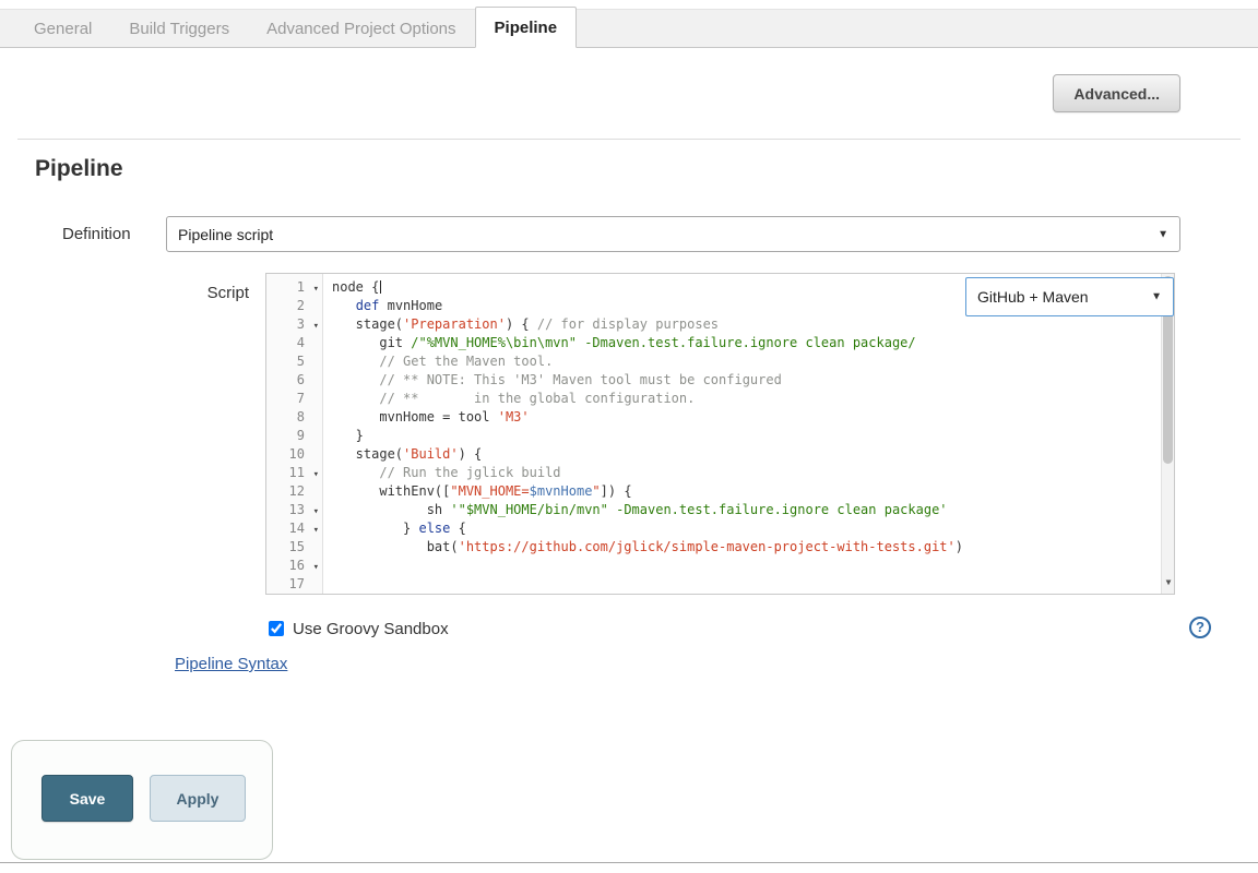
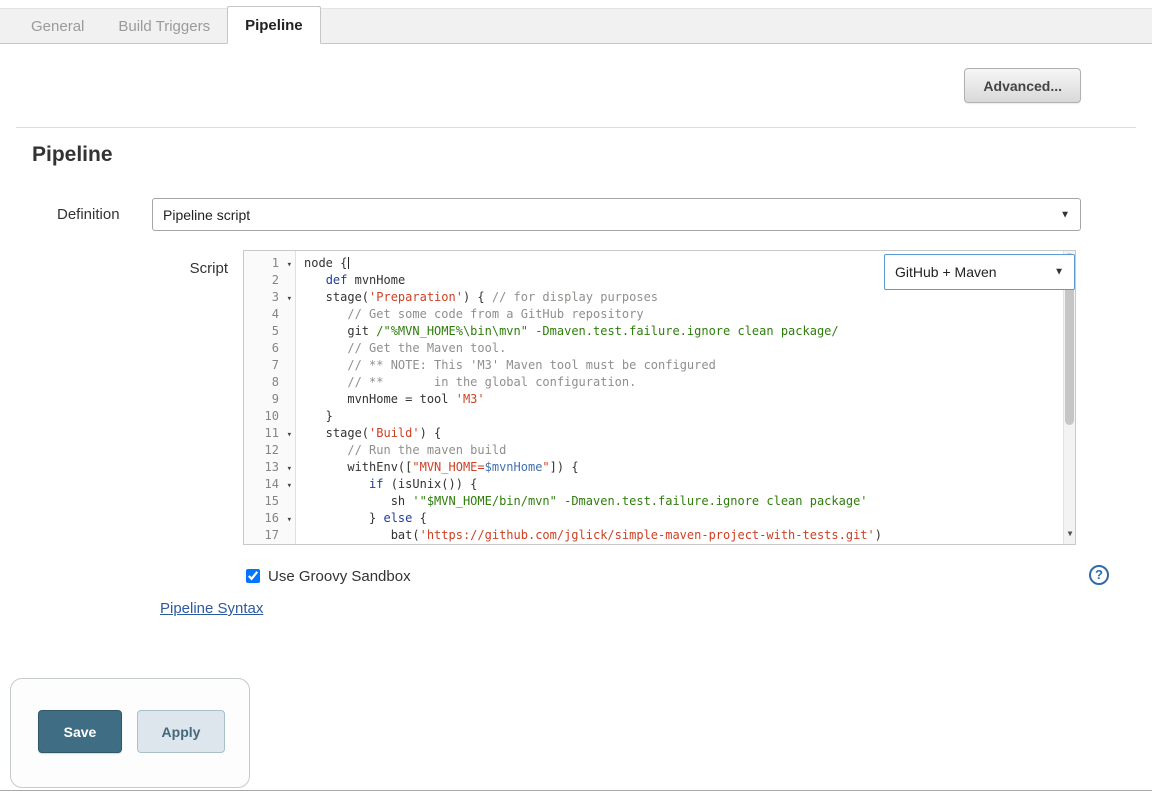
  General
  Build Triggers
- Advanced Project Options
  Pipeline
  Advanced...
  Pipeline
  Definition
  Pipeline script
  ▼
  Script
  1
  ▾
  2
  3
  ▾
  4
  5
  6
  7
  8
  9
  10
  11
  ▾
  12
  13
  ▾
  14
  ▾
  15
  16
  ▾
  17
  node {
  def mvnHome
  stage('Preparation') { // for display purposes
+ // Get some code from a GitHub repository
  git /"%MVN_HOME%\bin\mvn" -Dmaven.test.failure.ignore clean package/
  // Get the Maven tool.
  // ** NOTE: This 'M3' Maven tool must be configured
  // ** in the global configuration.
  mvnHome = tool 'M3'
  }
  stage('Build') {
- // Run the jglick build
+ // Run the maven build
  withEnv(["MVN_HOME=$mvnHome"]) {
+ if (isUnix()) {
  sh '"$MVN_HOME/bin/mvn" -Dmaven.test.failure.ignore clean package'
  } else {
  bat('https://github.com/jglick/simple-maven-project-with-tests.git')
  ▼
  GitHub + Maven
  ▼
  Use Groovy Sandbox
  ?
  Pipeline Syntax
  Save
  Apply
